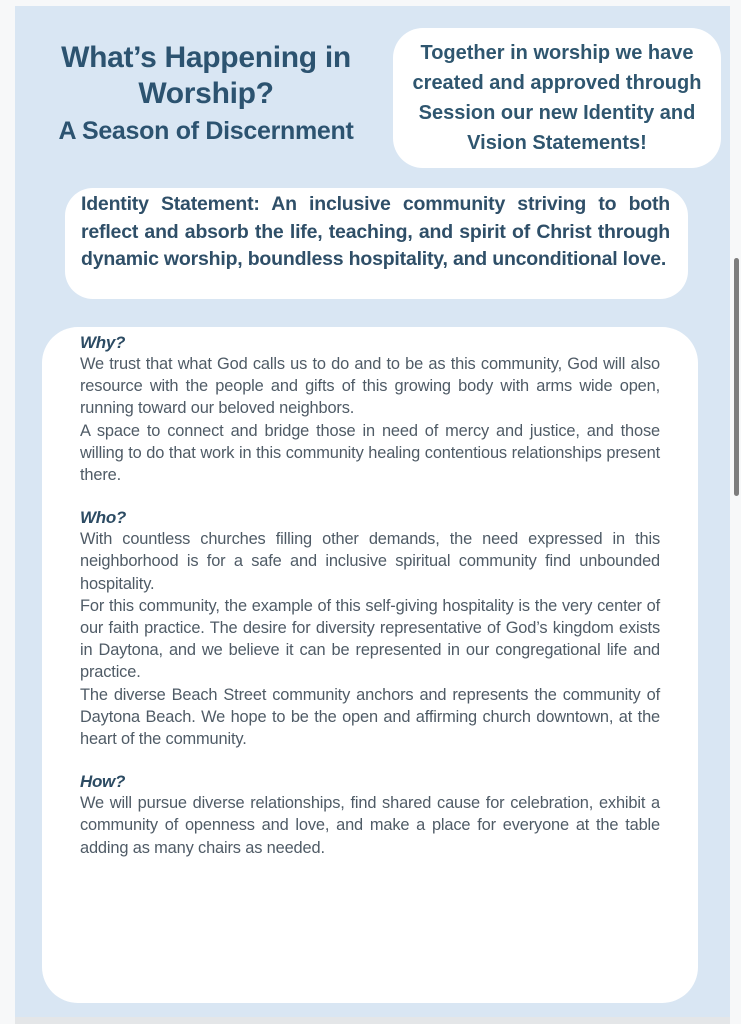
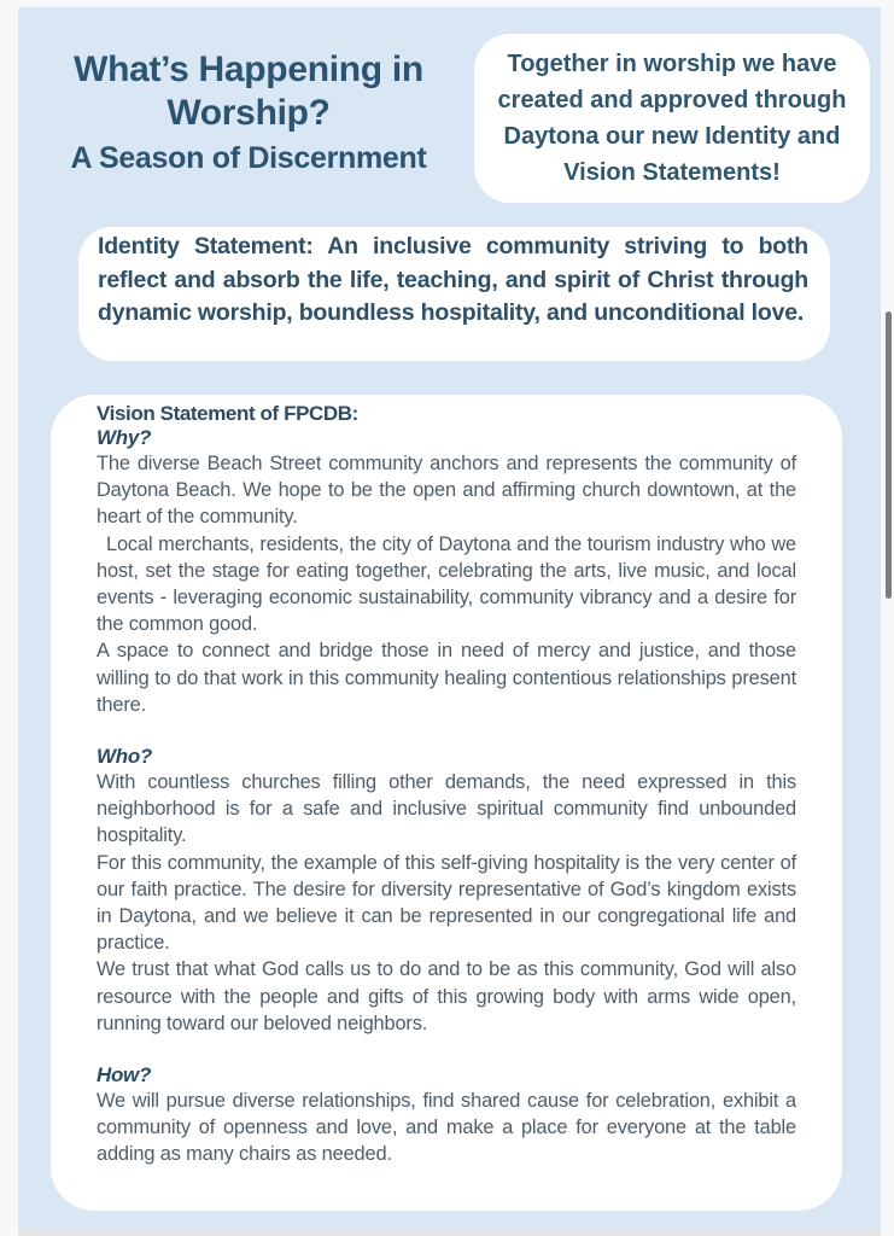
  What’s Happening in
  Worship?
  A Season of Discernment
- Together in worship we have created and approved through Session our new Identity and Vision Statements!
+ Together in worship we have created and approved through Daytona our new Identity and Vision Statements!
  Identity Statement: An inclusive community striving to both reflect and absorb the life, teaching, and spirit of Christ through dynamic worship, boundless hospitality, and unconditional love.
+ Vision Statement of FPCDB:
  Why?
- We trust that what God calls us to do and to be as this community, God will also resource with the people and gifts of this growing body with arms wide open, running toward our beloved neighbors.
+ The diverse Beach Street community anchors and represents the community of Daytona Beach. We hope to be the open and affirming church downtown, at the heart of the community.
+ Local merchants, residents, the city of Daytona and the tourism industry who we host, set the stage for eating together, celebrating the arts, live music, and local events - leveraging economic sustainability, community vibrancy and a desire for the common good.
  A space to connect and bridge those in need of mercy and justice, and those willing to do that work in this community healing contentious relationships present there.
  Who?
  With countless churches filling other demands, the need expressed in this neighborhood is for a safe and inclusive spiritual community find unbounded hospitality.
  For this community, the example of this self-giving hospitality is the very center of our faith practice. The desire for diversity representative of God’s kingdom exists in Daytona, and we believe it can be represented in our congregational life and practice.
- The diverse Beach Street community anchors and represents the community of Daytona Beach. We hope to be the open and affirming church downtown, at the heart of the community.
+ We trust that what God calls us to do and to be as this community, God will also resource with the people and gifts of this growing body with arms wide open, running toward our beloved neighbors.
  How?
  We will pursue diverse relationships, find shared cause for celebration, exhibit a community of openness and love, and make a place for everyone at the table adding as many chairs as needed.
